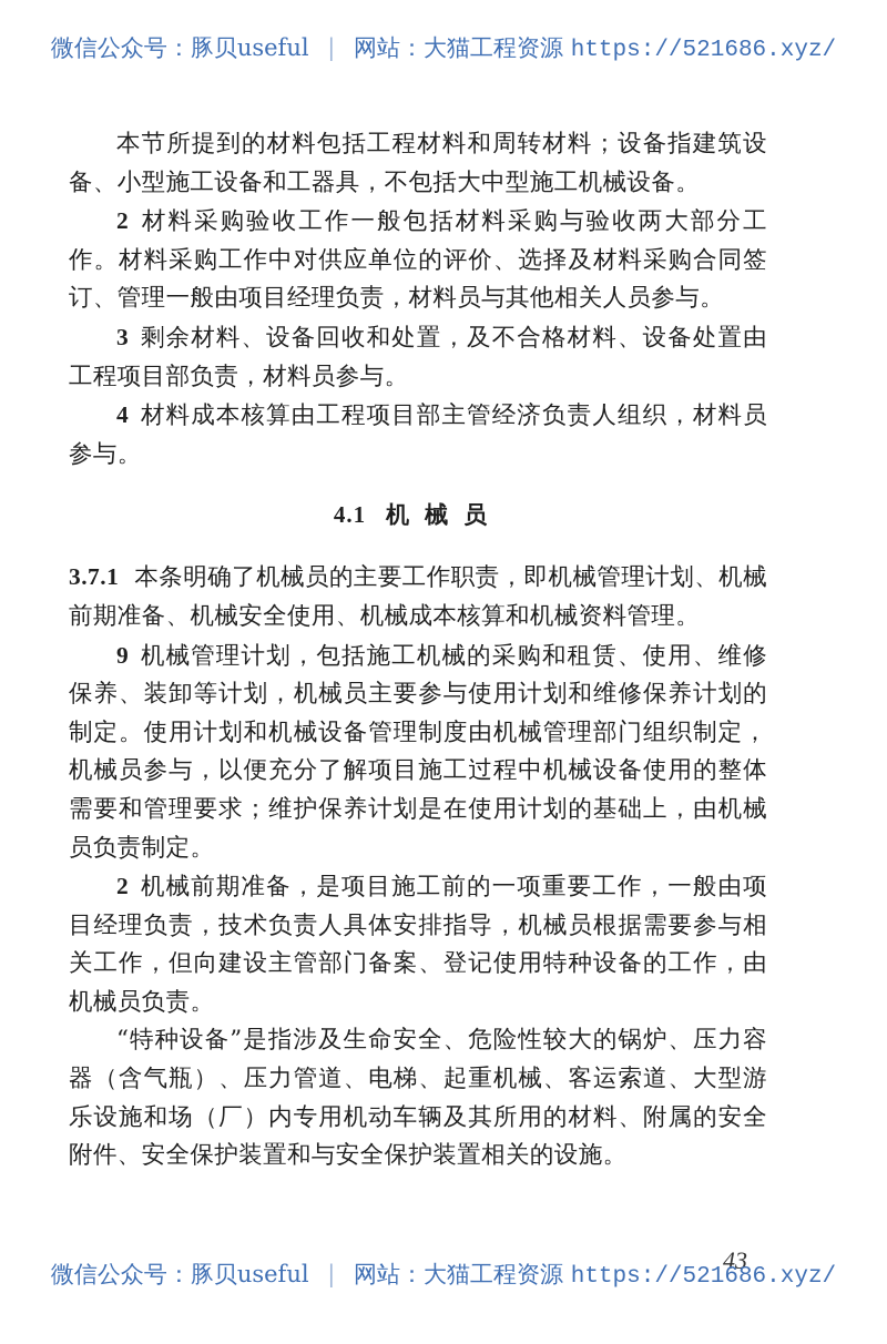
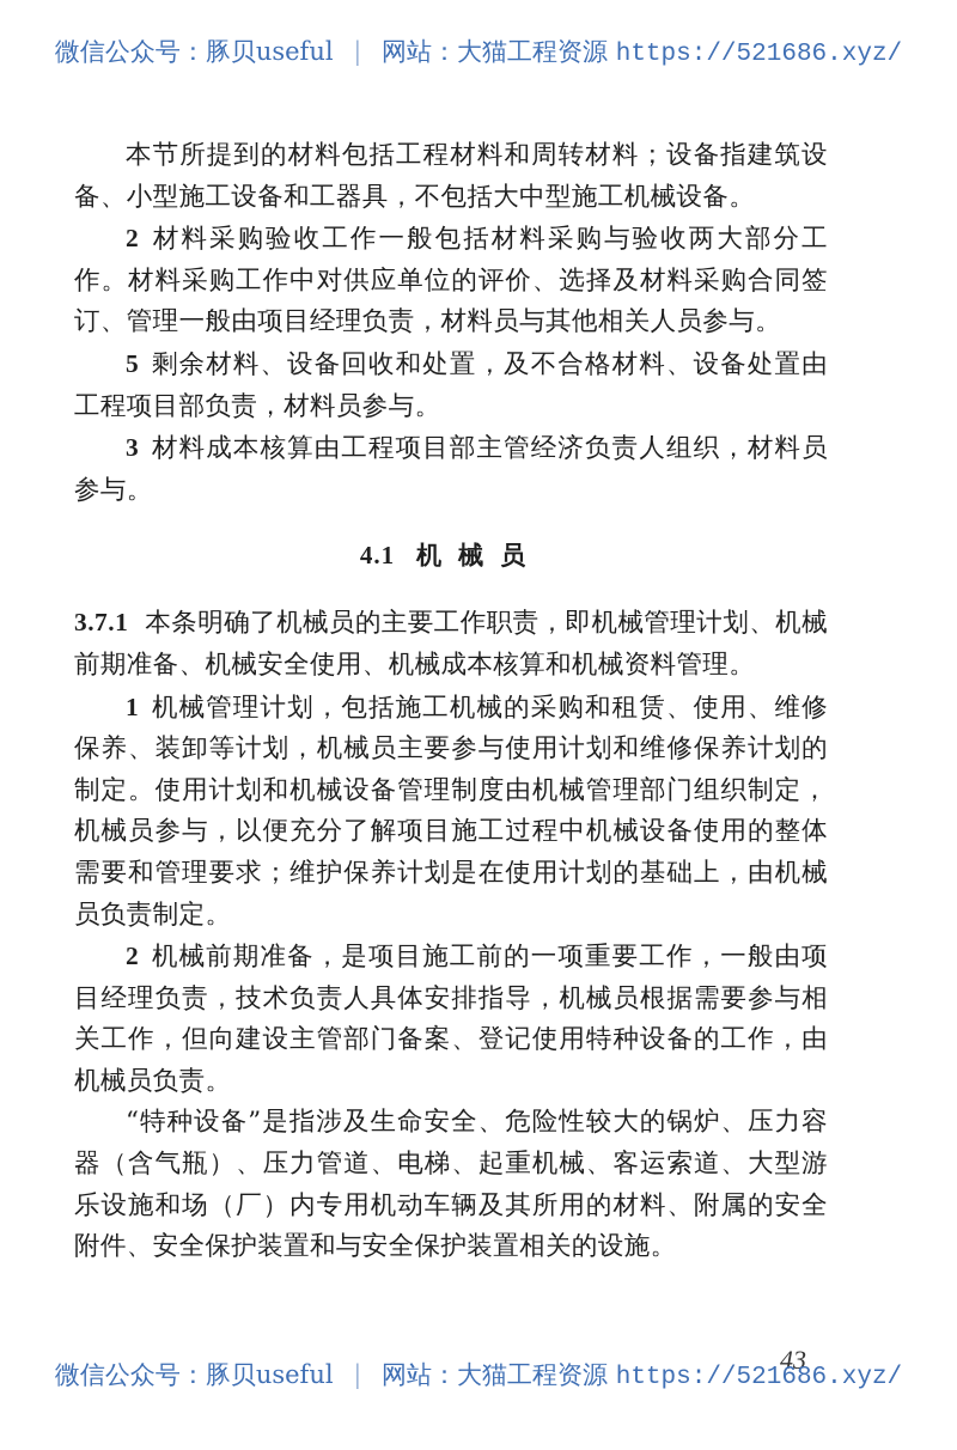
  微信公众号：豚贝useful | 网站：大猫工程资源 https://521686.xyz/
  本节所提到的材料包括工程材料和周转材料；设备指建筑设备、小型施工设备和工器具，不包括大中型施工机械设备。
  2 材料采购验收工作一般包括材料采购与验收两大部分工作。材料采购工作中对供应单位的评价、选择及材料采购合同签订、管理一般由项目经理负责，材料员与其他相关人员参与。
- 3 剩余材料、设备回收和处置，及不合格材料、设备处置由工程项目部负责，材料员参与。
+ 5 剩余材料、设备回收和处置，及不合格材料、设备处置由工程项目部负责，材料员参与。
- 4 材料成本核算由工程项目部主管经济负责人组织，材料员参与。
+ 3 材料成本核算由工程项目部主管经济负责人组织，材料员参与。
  4.1 机械员
  3.7.1 本条明确了机械员的主要工作职责，即机械管理计划、机械前期准备、机械安全使用、机械成本核算和机械资料管理。
- 9 机械管理计划，包括施工机械的采购和租赁、使用、维修保养、装卸等计划，机械员主要参与使用计划和维修保养计划的制定。使用计划和机械设备管理制度由机械管理部门组织制定，机械员参与，以便充分了解项目施工过程中机械设备使用的整体需要和管理要求；维护保养计划是在使用计划的基础上，由机械员负责制定。
+ 1 机械管理计划，包括施工机械的采购和租赁、使用、维修保养、装卸等计划，机械员主要参与使用计划和维修保养计划的制定。使用计划和机械设备管理制度由机械管理部门组织制定，机械员参与，以便充分了解项目施工过程中机械设备使用的整体需要和管理要求；维护保养计划是在使用计划的基础上，由机械员负责制定。
  2 机械前期准备，是项目施工前的一项重要工作，一般由项目经理负责，技术负责人具体安排指导，机械员根据需要参与相关工作，但向建设主管部门备案、登记使用特种设备的工作，由机械员负责。
  “特种设备”是指涉及生命安全、危险性较大的锅炉、压力容器（含气瓶）、压力管道、电梯、起重机械、客运索道、大型游乐设施和场（厂）内专用机动车辆及其所用的材料、附属的安全附件、安全保护装置和与安全保护装置相关的设施。
  43
  微信公众号：豚贝useful | 网站：大猫工程资源 https://521686.xyz/
